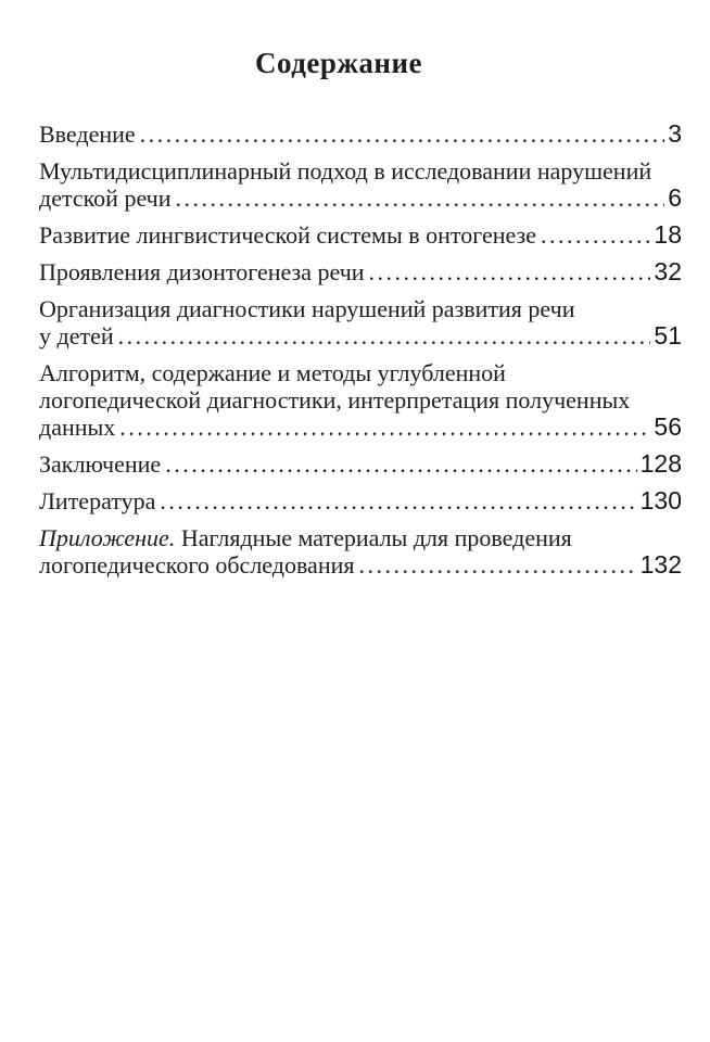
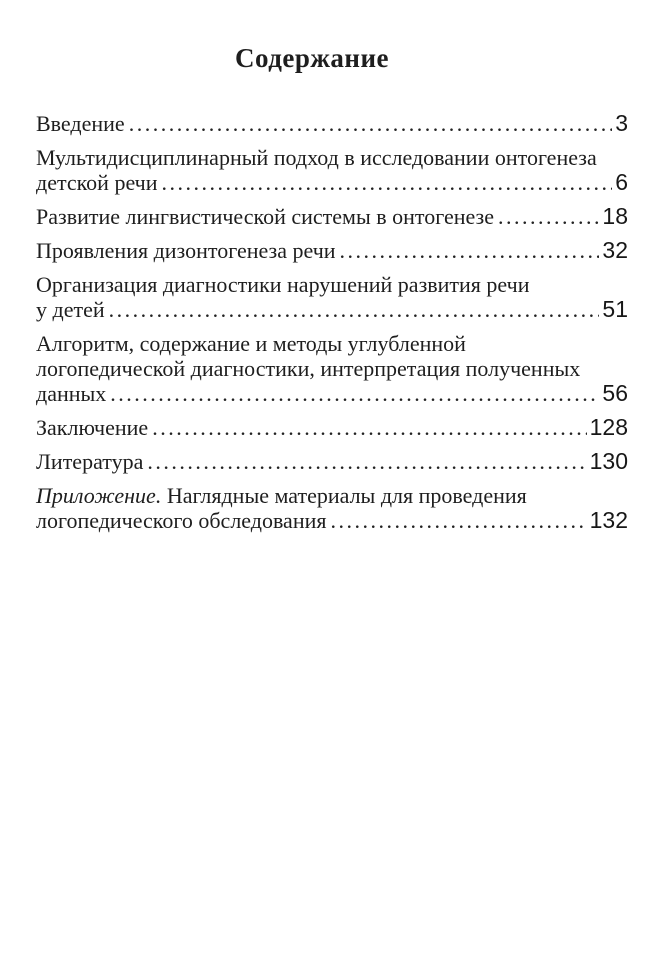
  Содержание
  Введение
  3
- Мультидисциплинарный подход в исследовании нарушений
+ Мультидисциплинарный подход в исследовании онтогенеза
  детской речи
  6
  Развитие лингвистической системы в онтогенезе
  18
  Проявления дизонтогенеза речи
  32
  Организация диагностики нарушений развития речи
  у детей
  51
  Алгоритм, содержание и методы углубленной
  логопедической диагностики, интерпретация полученных
  данных
  56
  Заключение
  128
  Литература
  130
  Приложение. Наглядные материалы для проведения
  логопедического обследования
  132
